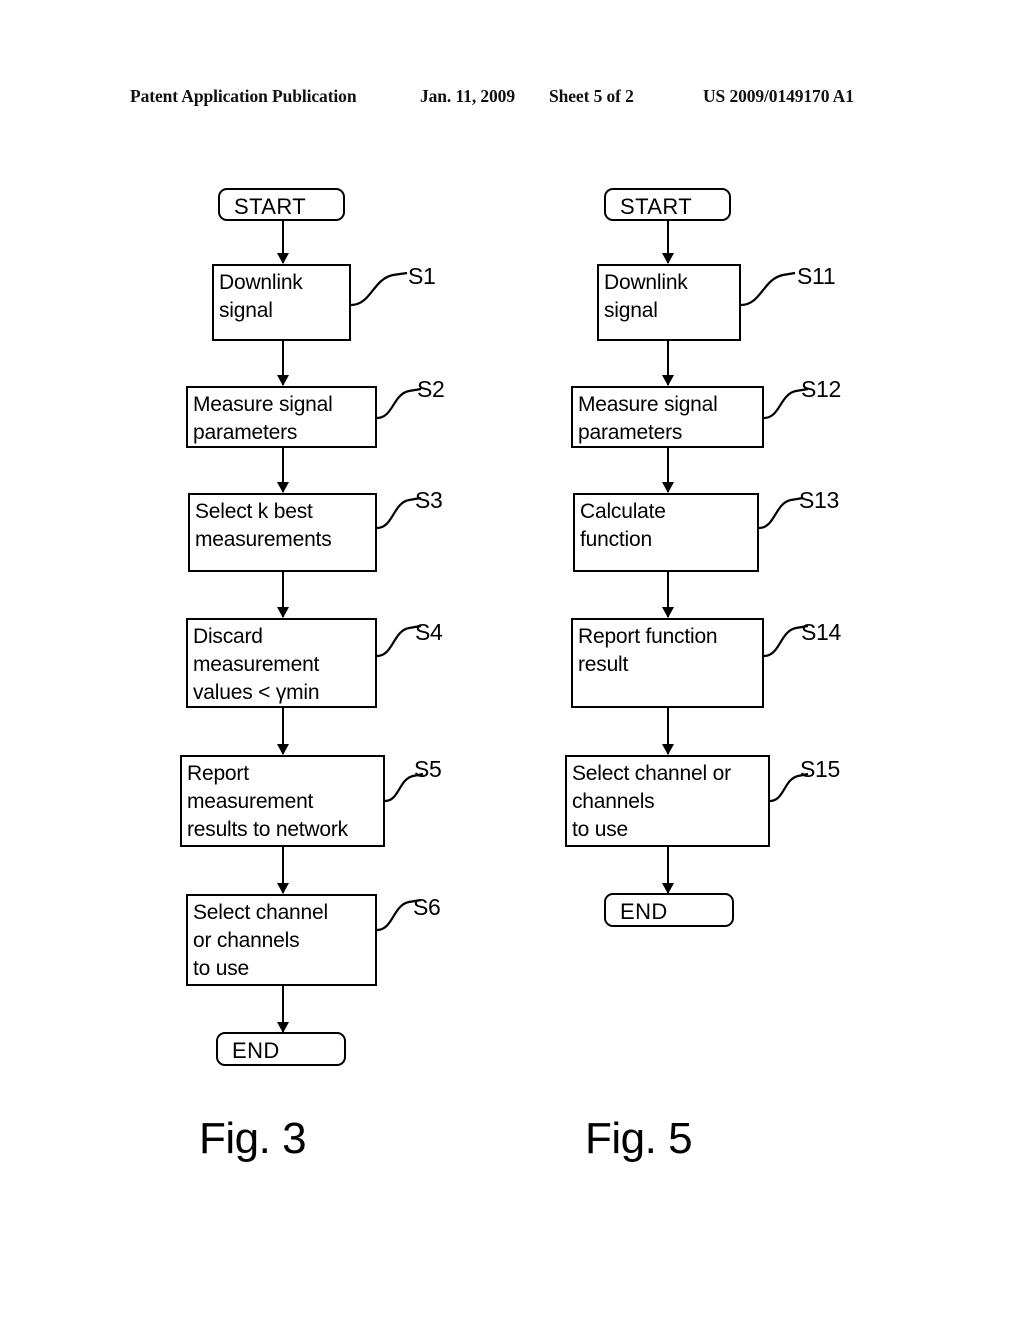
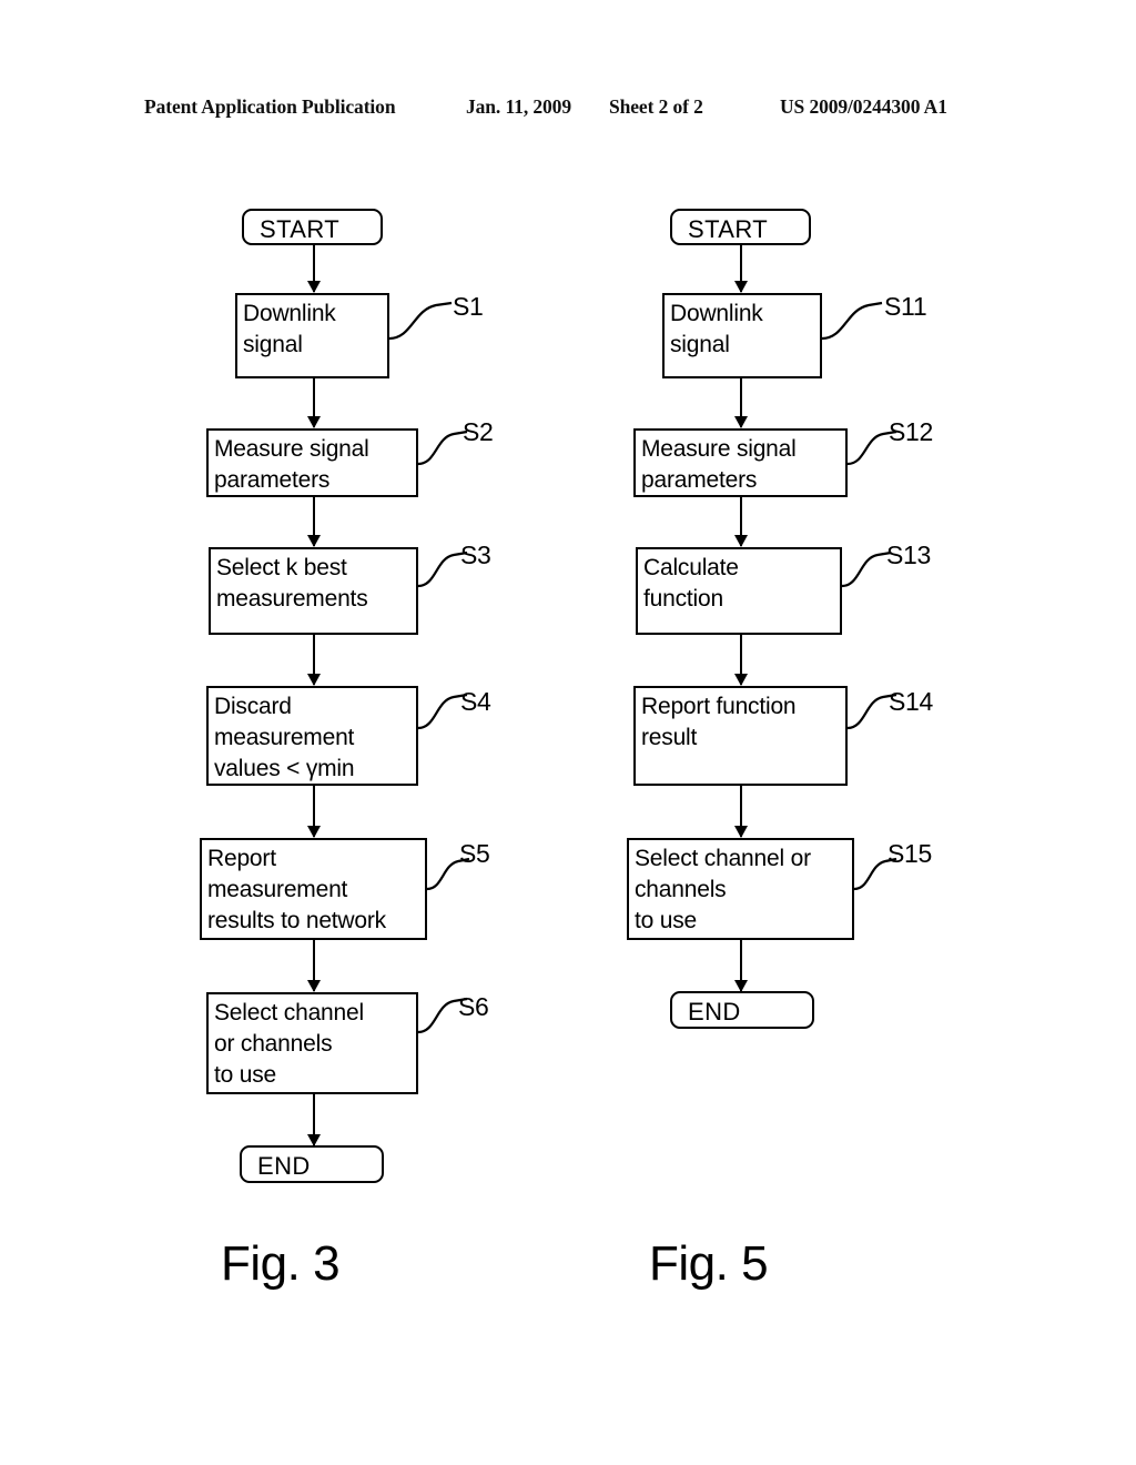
  Patent Application Publication
  Jan. 11, 2009
- Sheet 5 of 2
+ Sheet 2 of 2
- US 2009/0149170 A1
+ US 2009/0244300 A1
  START
  Downlink
  signal
  S1
  Measure signal
  parameters
  S2
  Select k best
  measurements
  S3
  Discard
  measurement
  values < γmin
  S4
  Report
  measurement
  results to network
  S5
  Select channel
  or channels
  to use
  S6
  END
  Fig. 3
  START
  Downlink
  signal
  S11
  Measure signal
  parameters
  S12
  Calculate
  function
  S13
  Report function
  result
  S14
  Select channel or
  channels
  to use
  S15
  END
  Fig. 5
